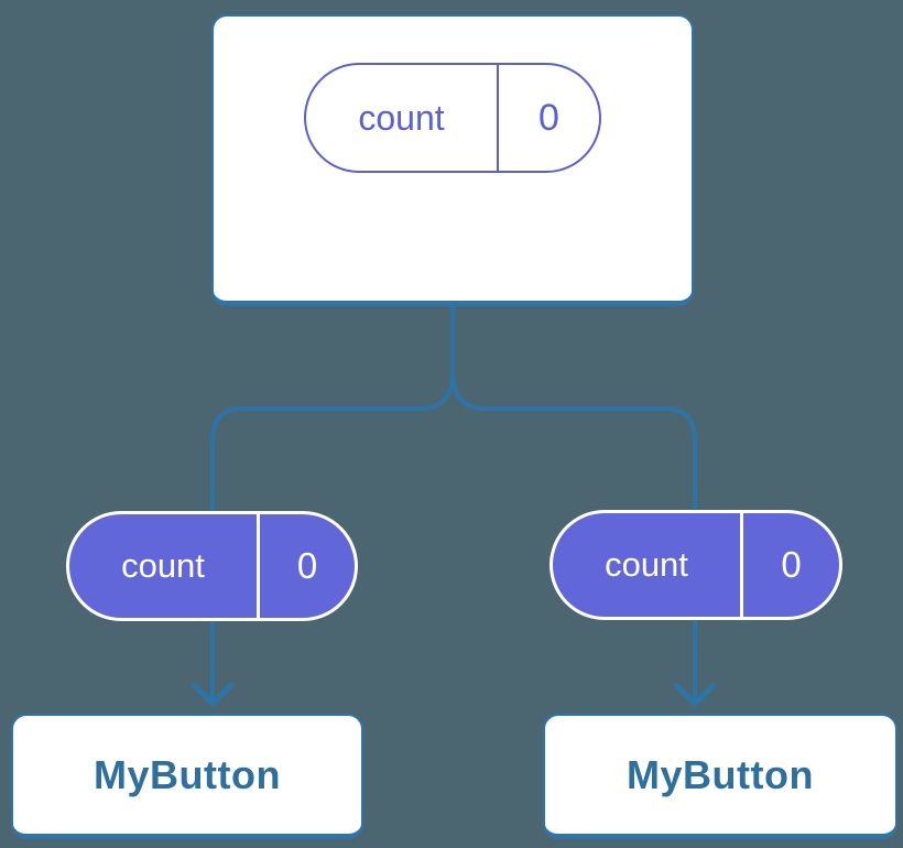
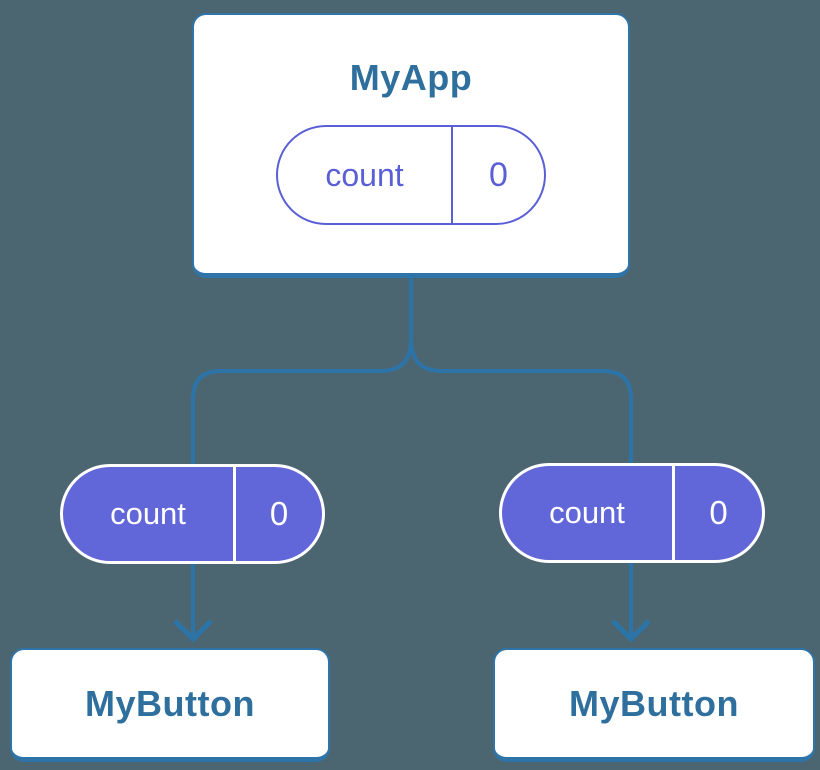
+ MyApp
  count
  0
  count
  0
  count
  0
  MyButton
  MyButton
